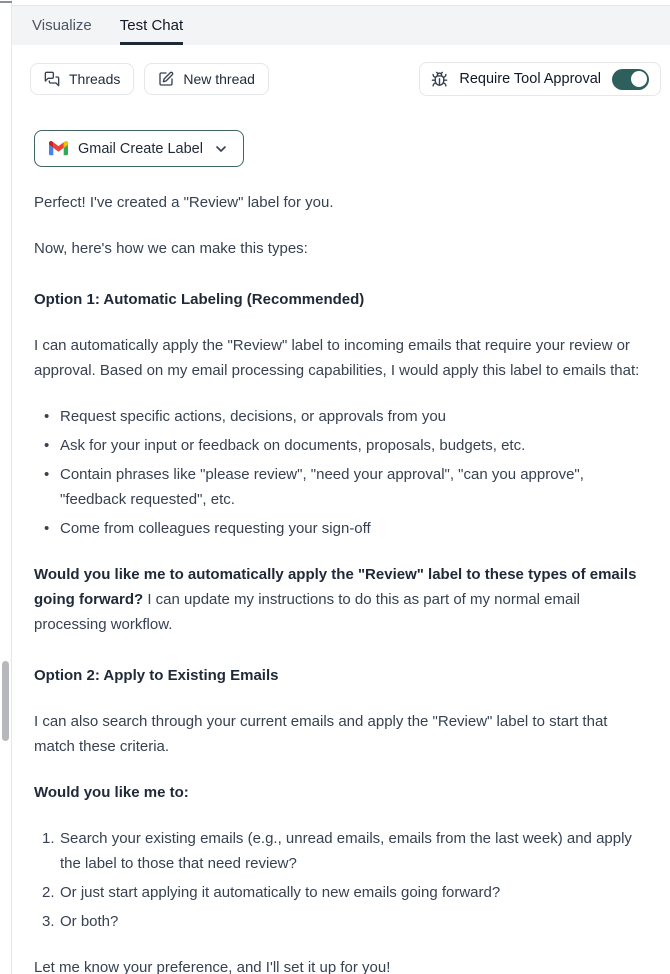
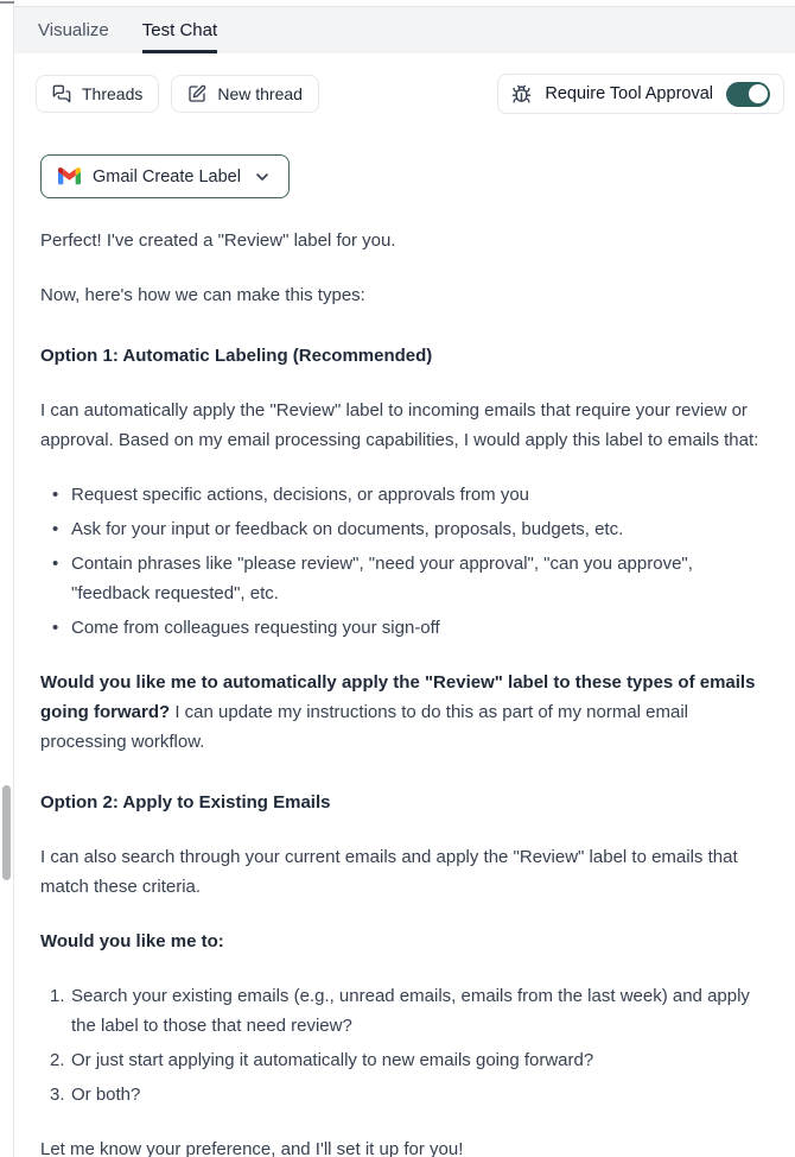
  Visualize
  Test Chat
  Threads
  New thread
  Require Tool Approval
  Gmail Create Label
  Perfect! I've created a "Review" label for you.
  Now, here's how we can make this types:
  Option 1: Automatic Labeling (Recommended)
  I can automatically apply the "Review" label to incoming emails that require your review or approval. Based on my email processing capabilities, I would apply this label to emails that:
  •
  Request specific actions, decisions, or approvals from you
  •
  Ask for your input or feedback on documents, proposals, budgets, etc.
  •
  Contain phrases like "please review", "need your approval", "can you approve", "feedback requested", etc.
  •
  Come from colleagues requesting your sign-off
  Would you like me to automatically apply the "Review" label to these types of emails going forward? I can update my instructions to do this as part of my normal email processing workflow.
  Option 2: Apply to Existing Emails
- I can also search through your current emails and apply the "Review" label to start that match these criteria.
+ I can also search through your current emails and apply the "Review" label to emails that match these criteria.
  Would you like me to:
  1.
  Search your existing emails (e.g., unread emails, emails from the last week) and apply the label to those that need review?
  2.
  Or just start applying it automatically to new emails going forward?
  3.
  Or both?
  Let me know your preference, and I'll set it up for you!
